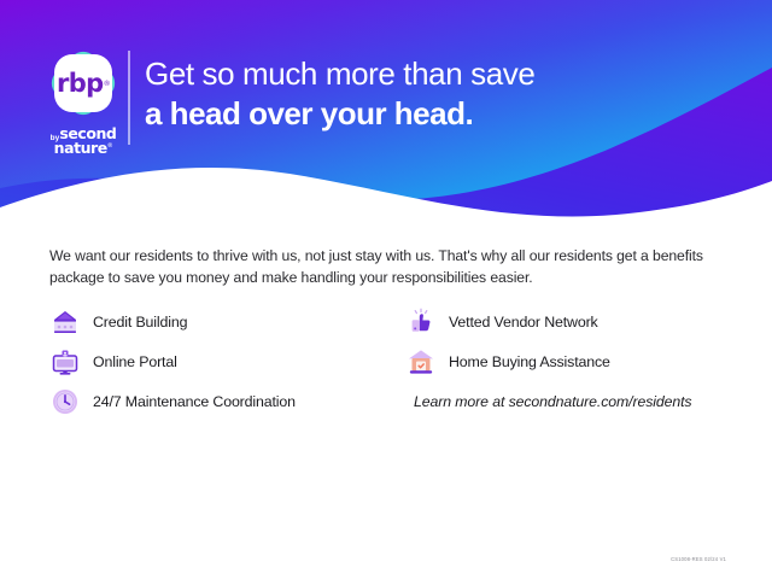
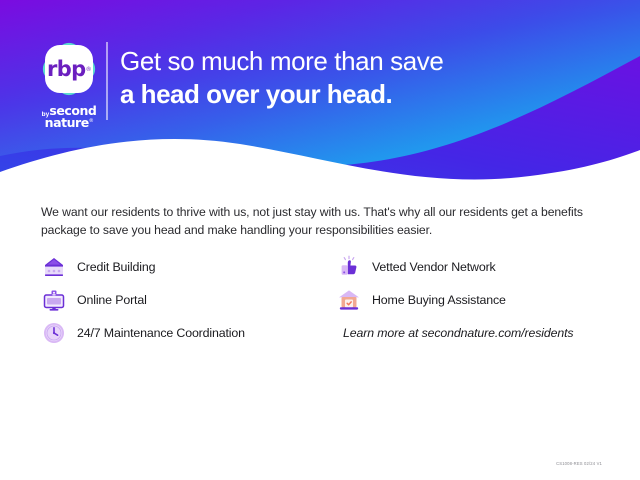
  rbp
  second
  nature
  Get so much more than save
  a head over your head.
- We want our residents to thrive with us, not just stay with us. That's why all our residents get a benefits package to save you money and make handling your responsibilities easier.
+ We want our residents to thrive with us, not just stay with us. That's why all our residents get a benefits package to save you head and make handling your responsibilities easier.
  Credit Building
  Online Portal
  24/7 Maintenance Coordination
  Vetted Vendor Network
  Home Buying Assistance
  Learn more at secondnature.com/residents
